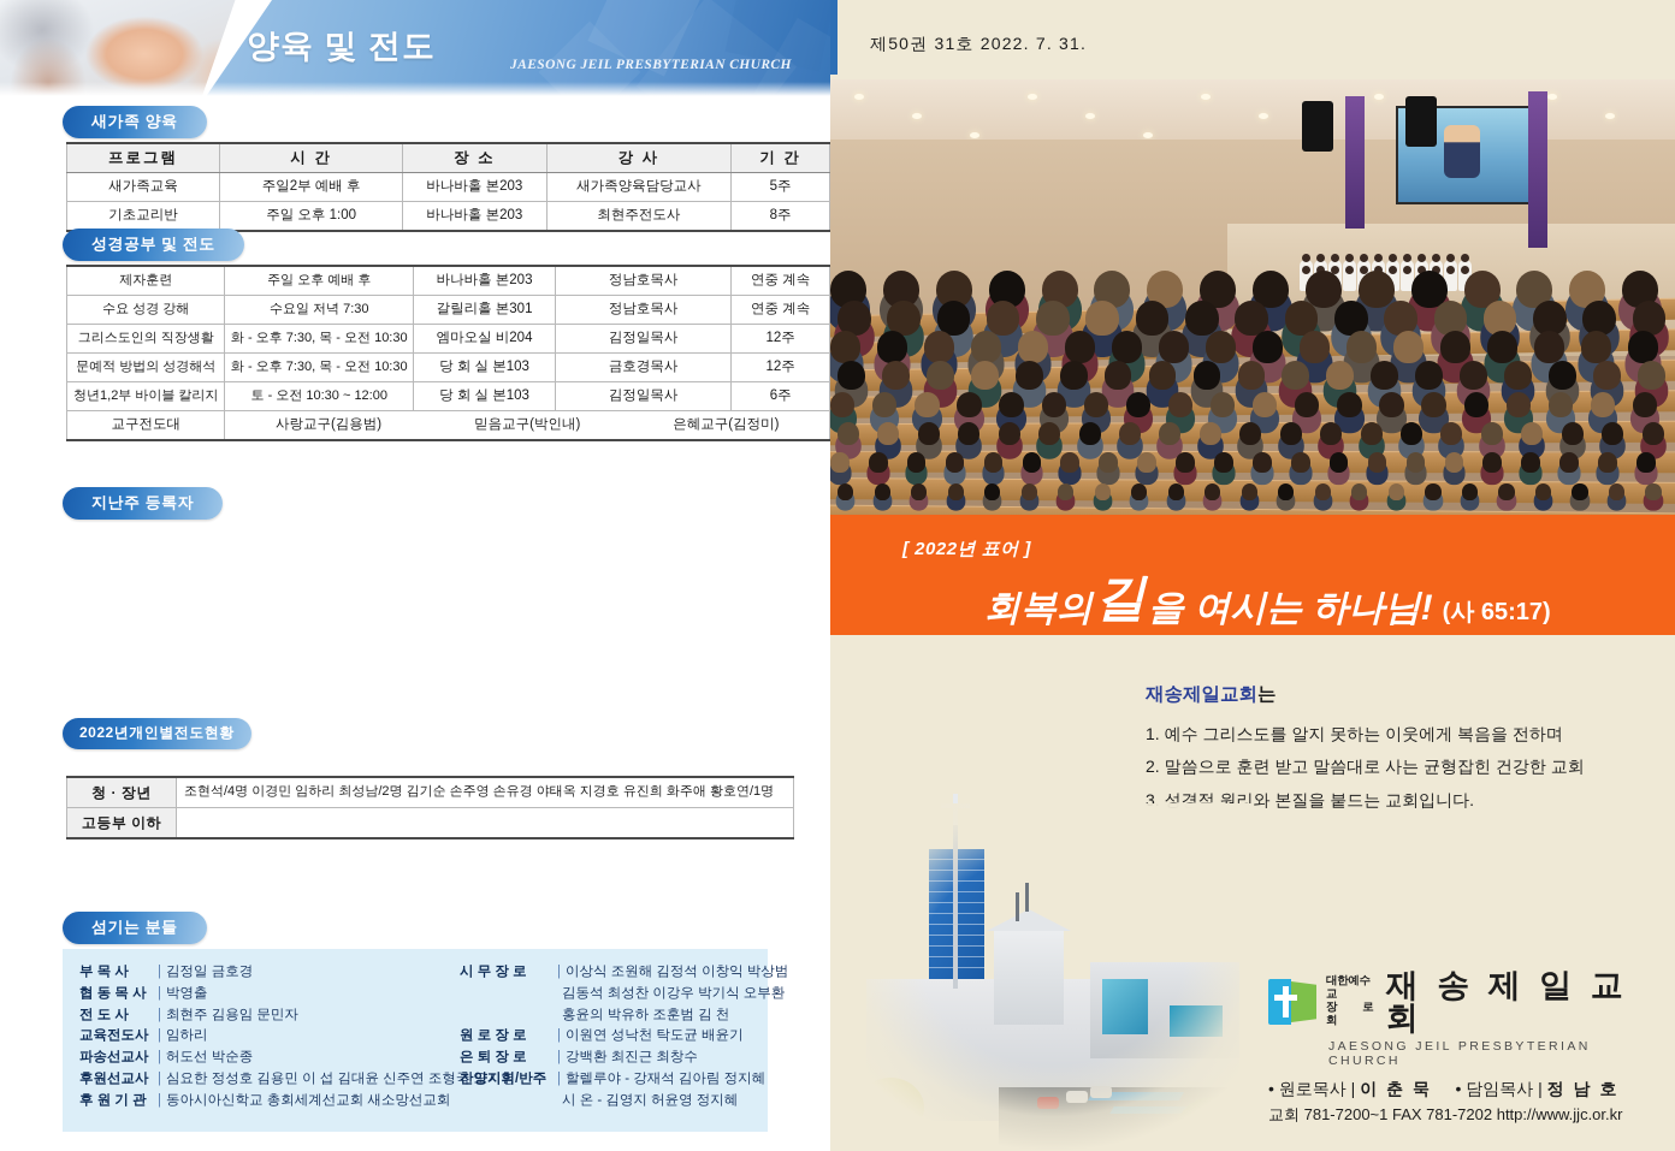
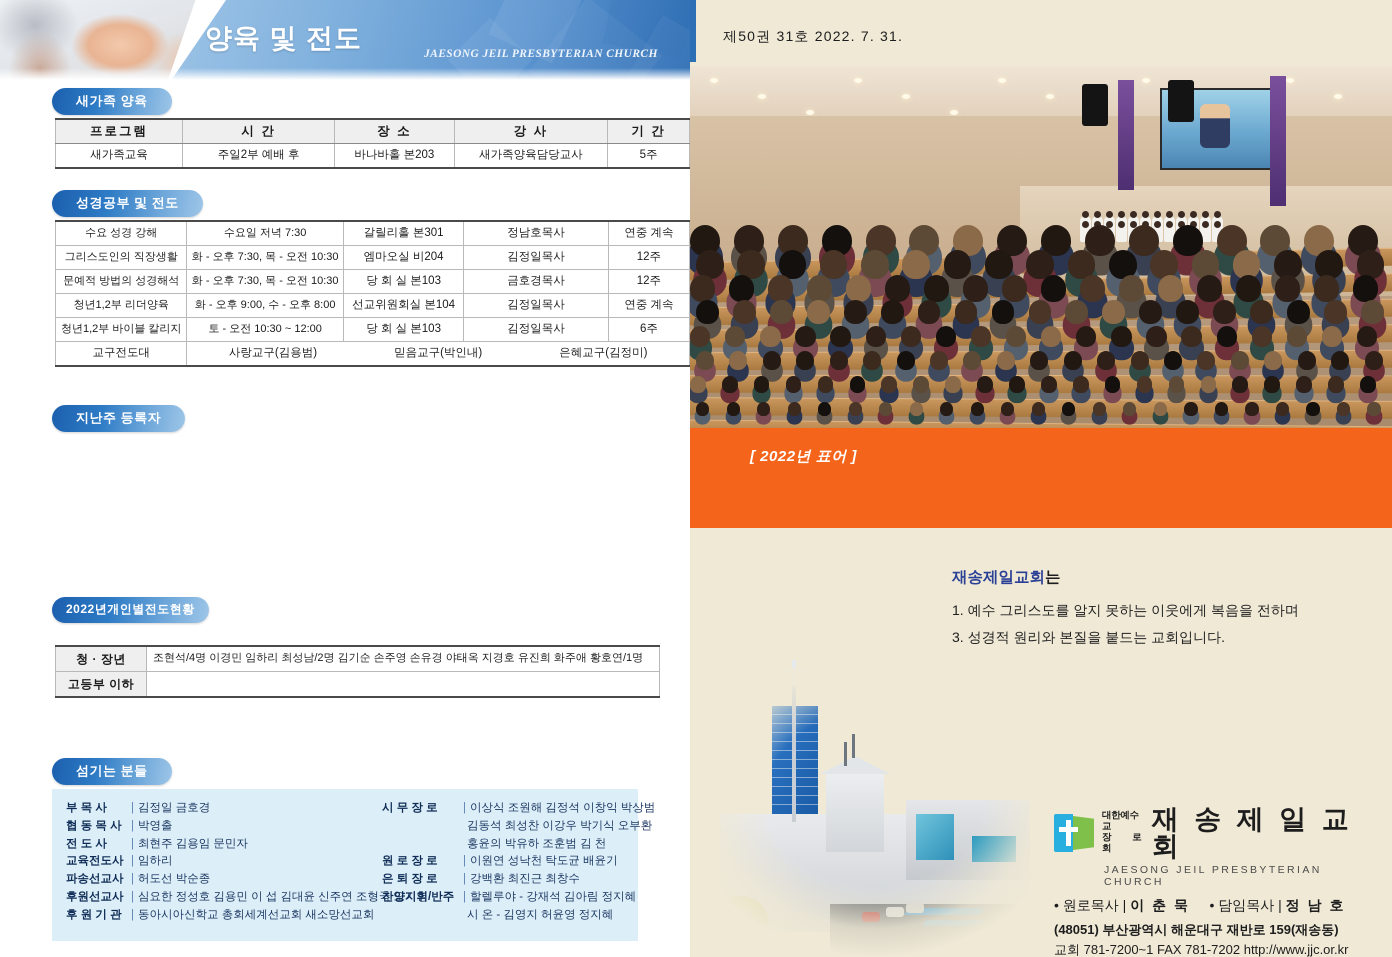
  양육 및 전도
  JAESONG JEIL PRESBYTERIAN CHURCH
  새가족 양육
  프로그램	시 간	장 소	강 사	기 간
  새가족교육	주일2부 예배 후	바나바홀 본203	새가족양육담당교사	5주
- 기초교리반	주일 오후 1:00	바나바홀 본203	최현주전도사	8주
  성경공부 및 전도
- 제자훈련	주일 오후 예배 후	바나바홀 본203	정남호목사	연중 계속
  수요 성경 강해	수요일 저녁 7:30	갈릴리홀 본301	정남호목사	연중 계속
  그리스도인의 직장생활	화 - 오후 7:30, 목 - 오전 10:30	엠마오실 비204	김정일목사	12주
  문예적 방법의 성경해석	화 - 오후 7:30, 목 - 오전 10:30	당 회 실 본103	금호경목사	12주
+ 청년1,2부 리더양육	화 - 오후 9:00, 수 - 오후 8:00	선교위원회실 본104	김정일목사	연중 계속
  청년1,2부 바이블 칼리지	토 - 오전 10:30 ~ 12:00	당 회 실 본103	김정일목사	6주
  교구전도대	사랑교구(김용범) 믿음교구(박인내) 은혜교구(김정미)
  지난주 등록자
  2022년개인별전도현황
  청 · 장년	조현석/4명 이경민 임하리 최성남/2명 김기순 손주영 손유경 야태옥 지경호 유진희 화주애 황호연/1명
  고등부 이하
  섬기는 분들
  부 목 사
  |
  김정일 금호경
  협 동 목 사
  |
  박영출
  전 도 사
  |
  최현주 김용임 문민자
  교육전도사
  |
  임하리
  파송선교사
  |
  허도선 박순종
  후원선교사
  |
  심요한 정성호 김용민 이 섭 김대윤 신주연 조형국 오기영
  후 원 기 관
  |
  동아시아신학교 총회세계선교회 새소망선교회
  시 무 장 로
  |
  이상식 조원해 김정석 이창익 박상범
  김동석 최성찬 이강우 박기식 오부환
  홍윤의 박유하 조훈범 김 천
  원 로 장 로
  |
  이원연 성낙천 탁도균 배윤기
  은 퇴 장 로
  |
  강백환 최진근 최창수
  찬양지휘/반주
  |
  할렐루야 - 강재석 김아림 정지혜
  시 온 - 김영지 허윤영 정지혜
  제50권 31호 2022. 7. 31.
  [ 2022년 표어 ]
- 회복의길을 여시는 하나님! (사 65:17)
  재송제일교회는
  1. 예수 그리스도를 알지 못하는 이웃에게 복음을 전하며
- 2. 말씀으로 훈련 받고 말씀대로 사는 균형잡힌 건강한 교회
  3. 성경적 원리와 본질을 붙드는 교회입니다.
  대한예수교
  장 로 회
  재 송 제 일 교 회
  JAESONG JEIL PRESBYTERIAN CHURCH
  • 원로목사 | 이 춘 묵 • 담임목사 | 정 남 호
+ (48051) 부산광역시 해운대구 재반로 159(재송동)
  교회 781-7200~1 FAX 781-7202 http://www.jjc.or.kr
